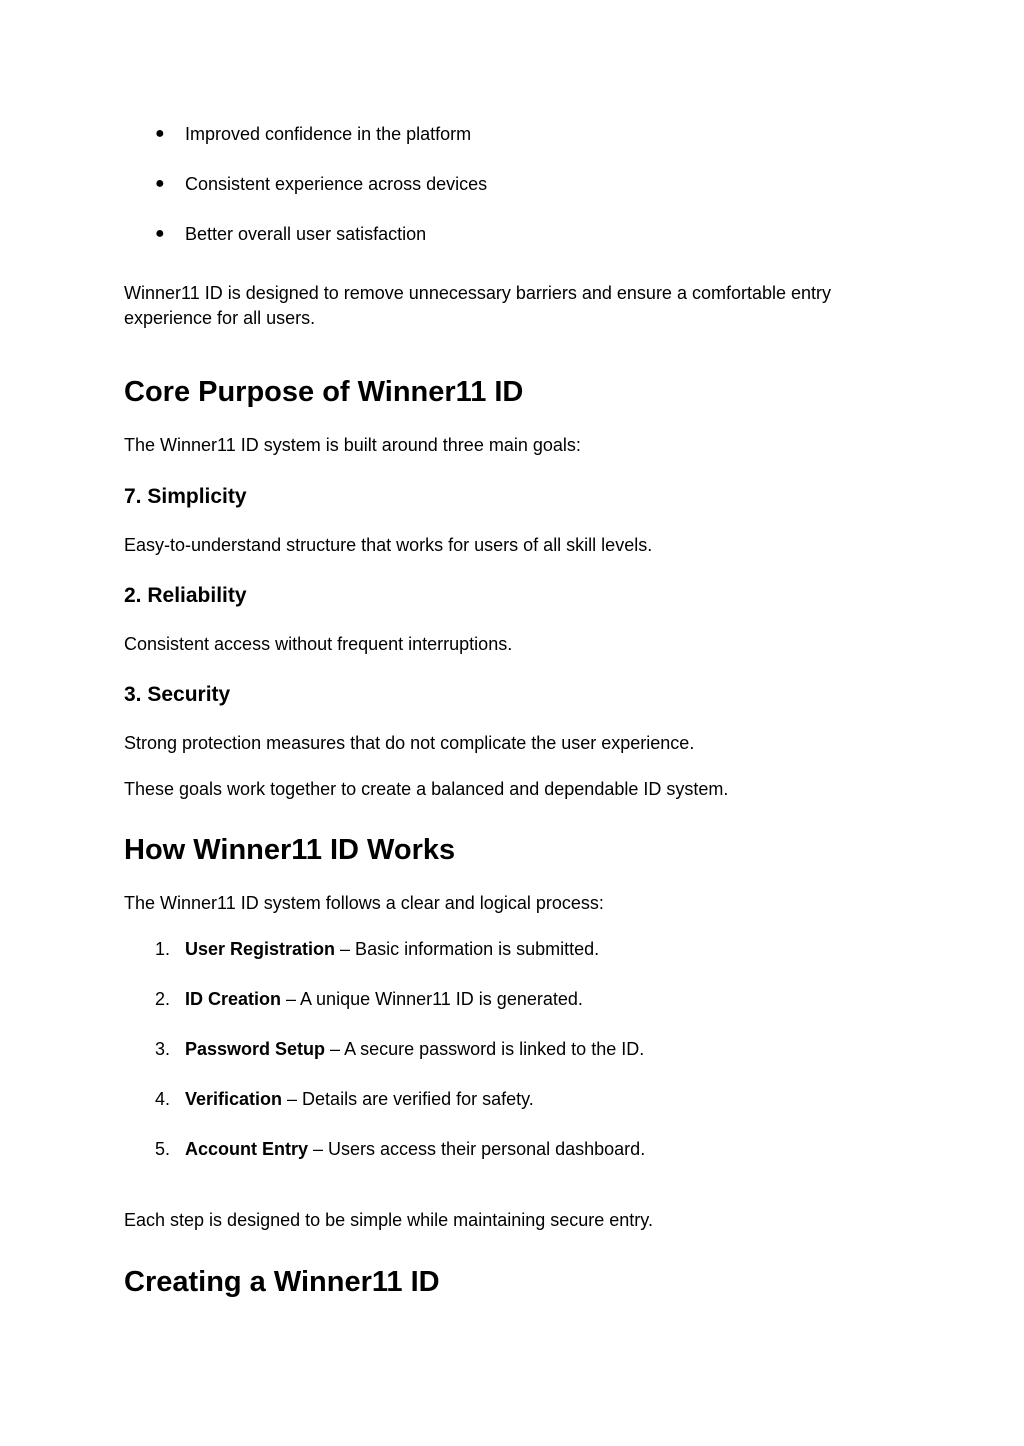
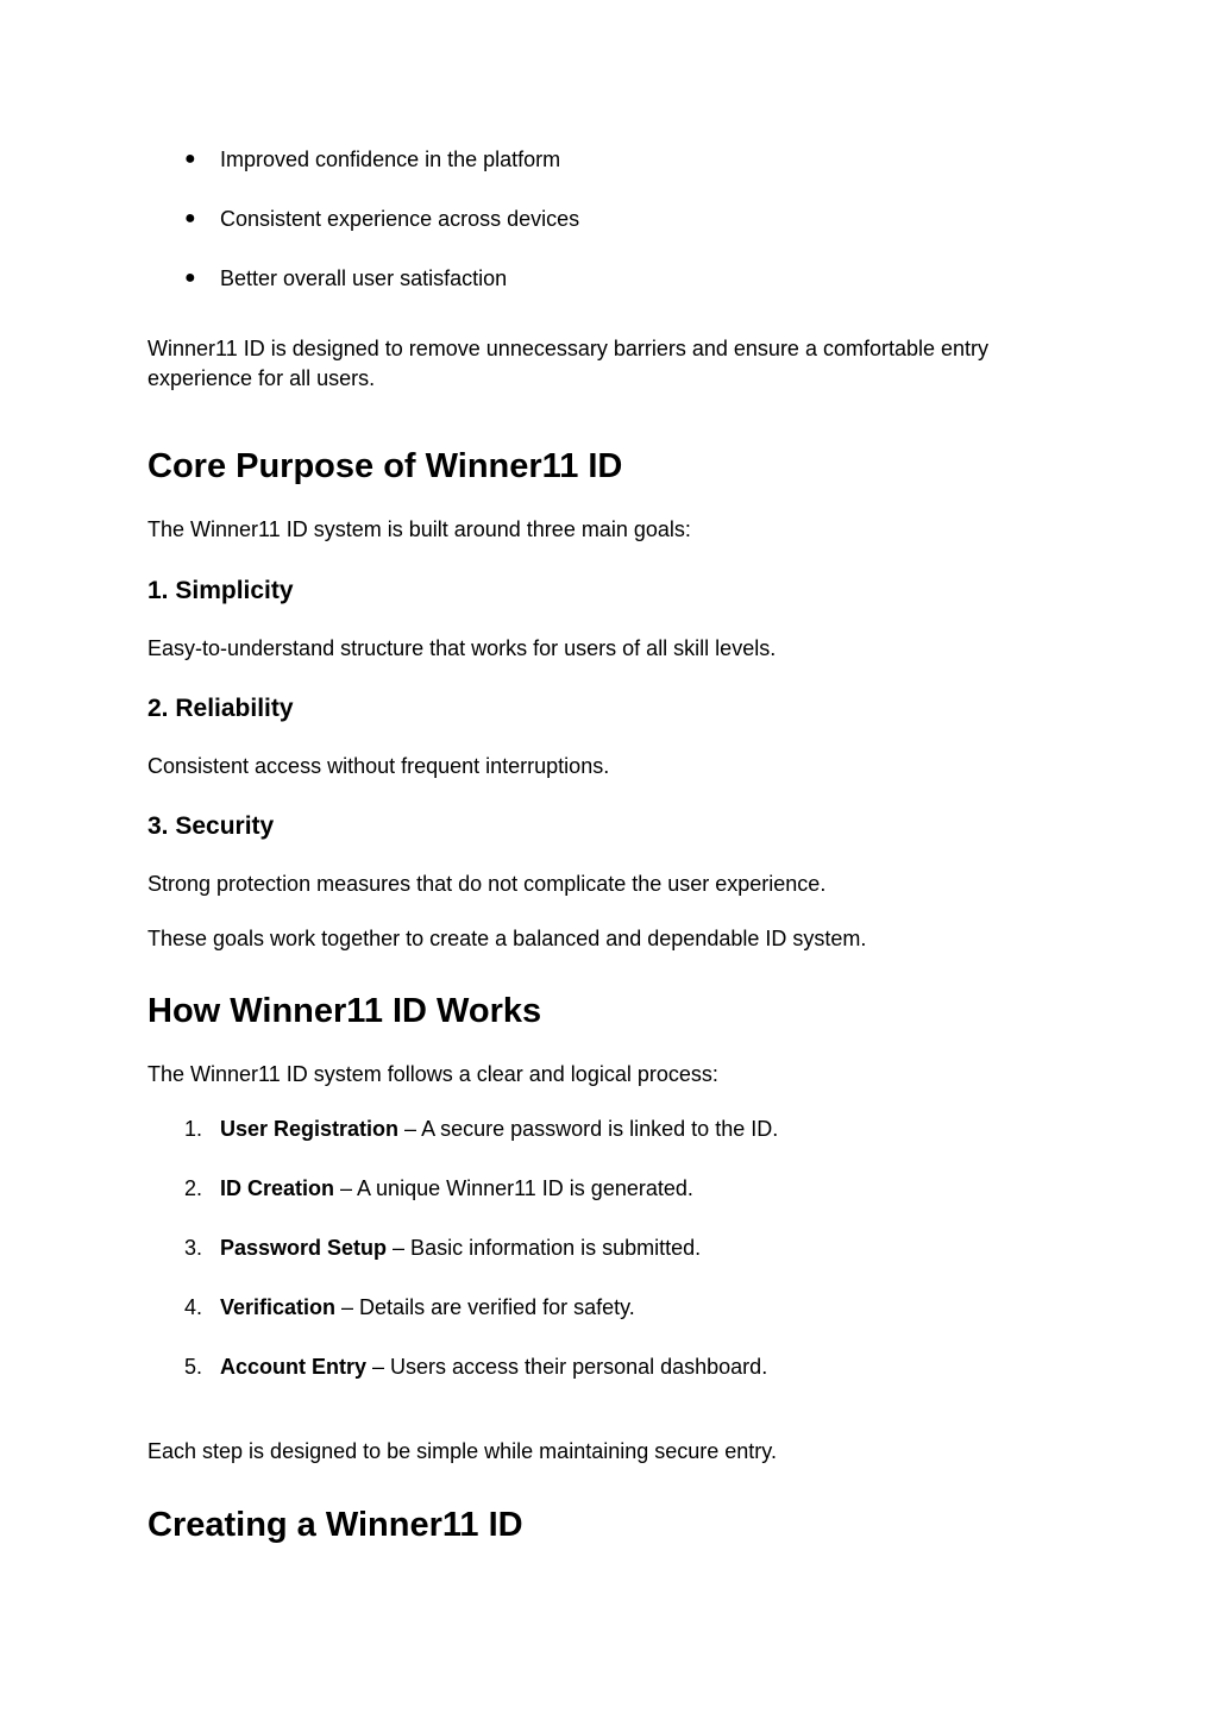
  ●
  Improved confidence in the platform
  ●
  Consistent experience across devices
  ●
  Better overall user satisfaction
  Winner11 ID is designed to remove unnecessary barriers and ensure a comfortable entry experience for all users.
  Core Purpose of Winner11 ID
  The Winner11 ID system is built around three main goals:
- 7. Simplicity
+ 1. Simplicity
  Easy-to-understand structure that works for users of all skill levels.
  2. Reliability
  Consistent access without frequent interruptions.
  3. Security
  Strong protection measures that do not complicate the user experience.
  These goals work together to create a balanced and dependable ID system.
  How Winner11 ID Works
  The Winner11 ID system follows a clear and logical process:
  1.
- User Registration – Basic information is submitted.
+ User Registration – A secure password is linked to the ID.
  2.
  ID Creation – A unique Winner11 ID is generated.
  3.
- Password Setup – A secure password is linked to the ID.
+ Password Setup – Basic information is submitted.
  4.
  Verification – Details are verified for safety.
  5.
  Account Entry – Users access their personal dashboard.
  Each step is designed to be simple while maintaining secure entry.
  Creating a Winner11 ID
